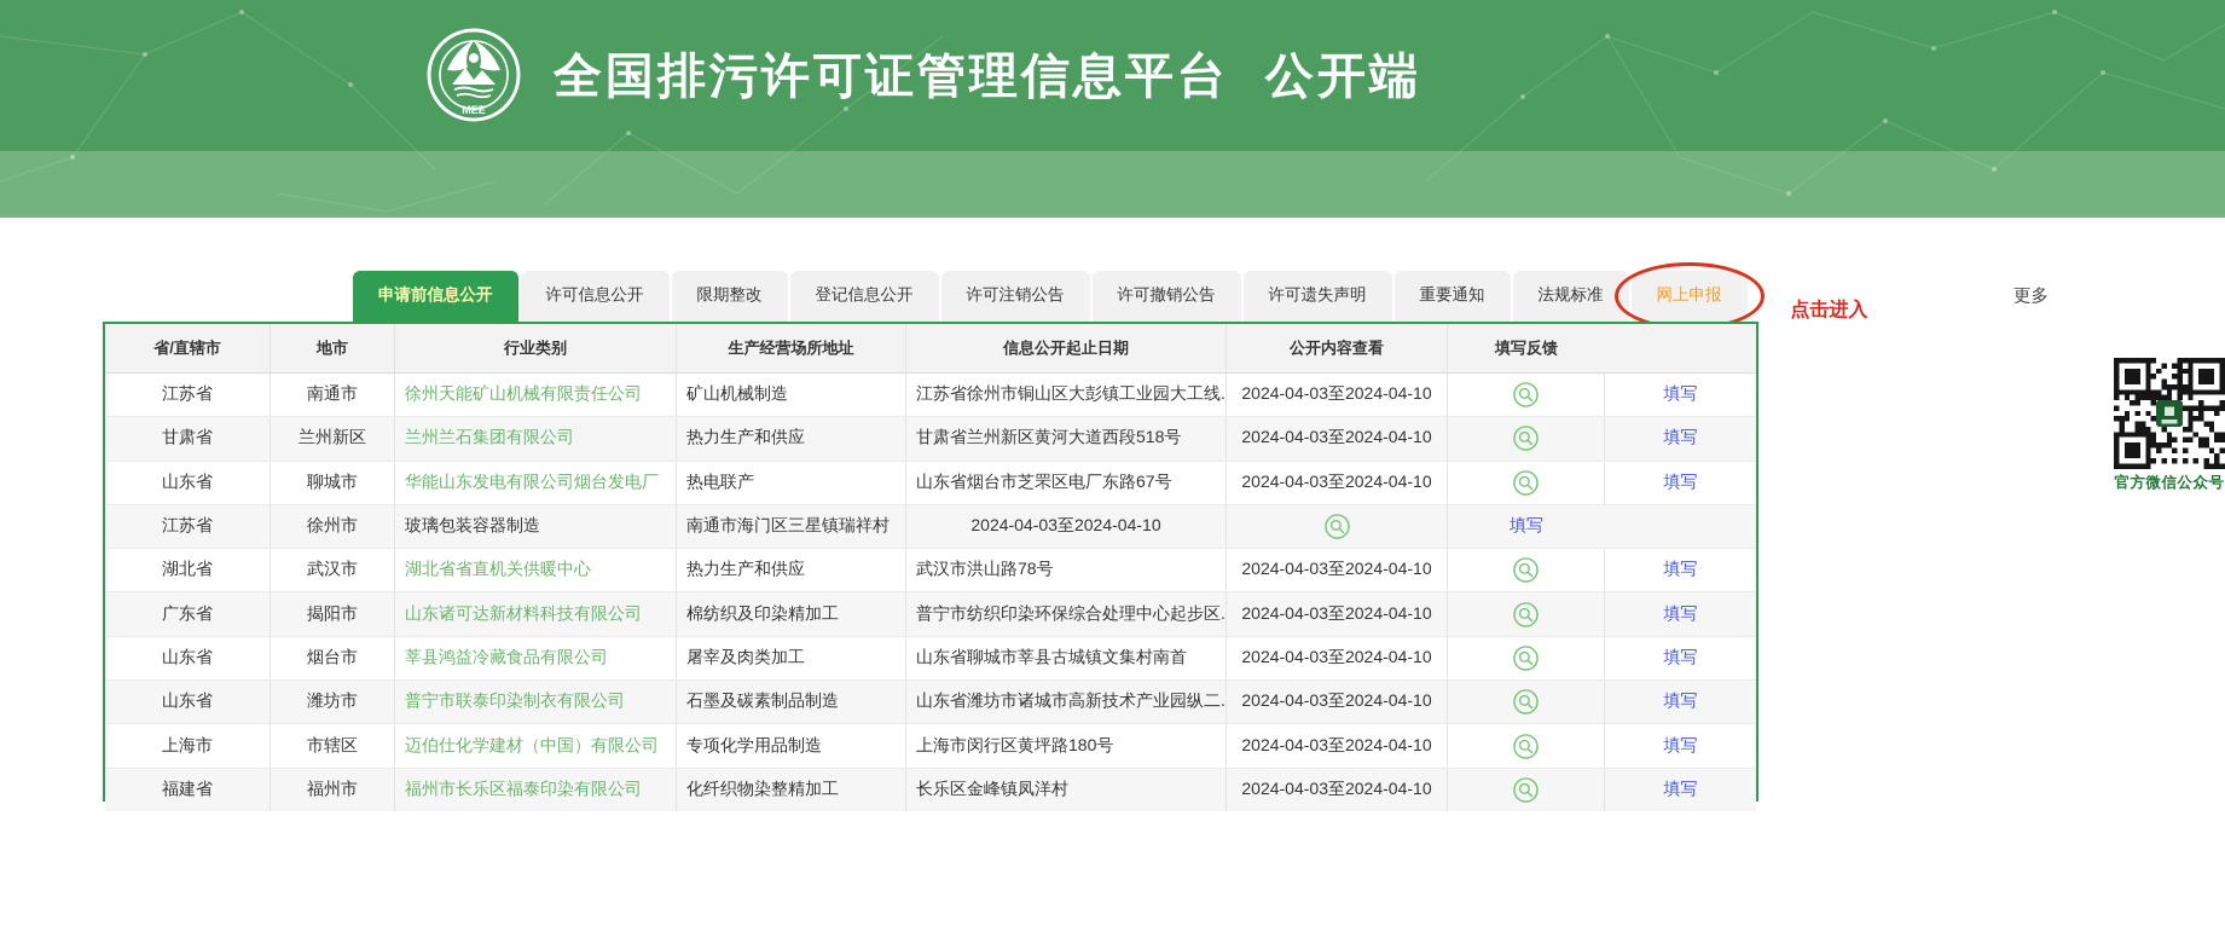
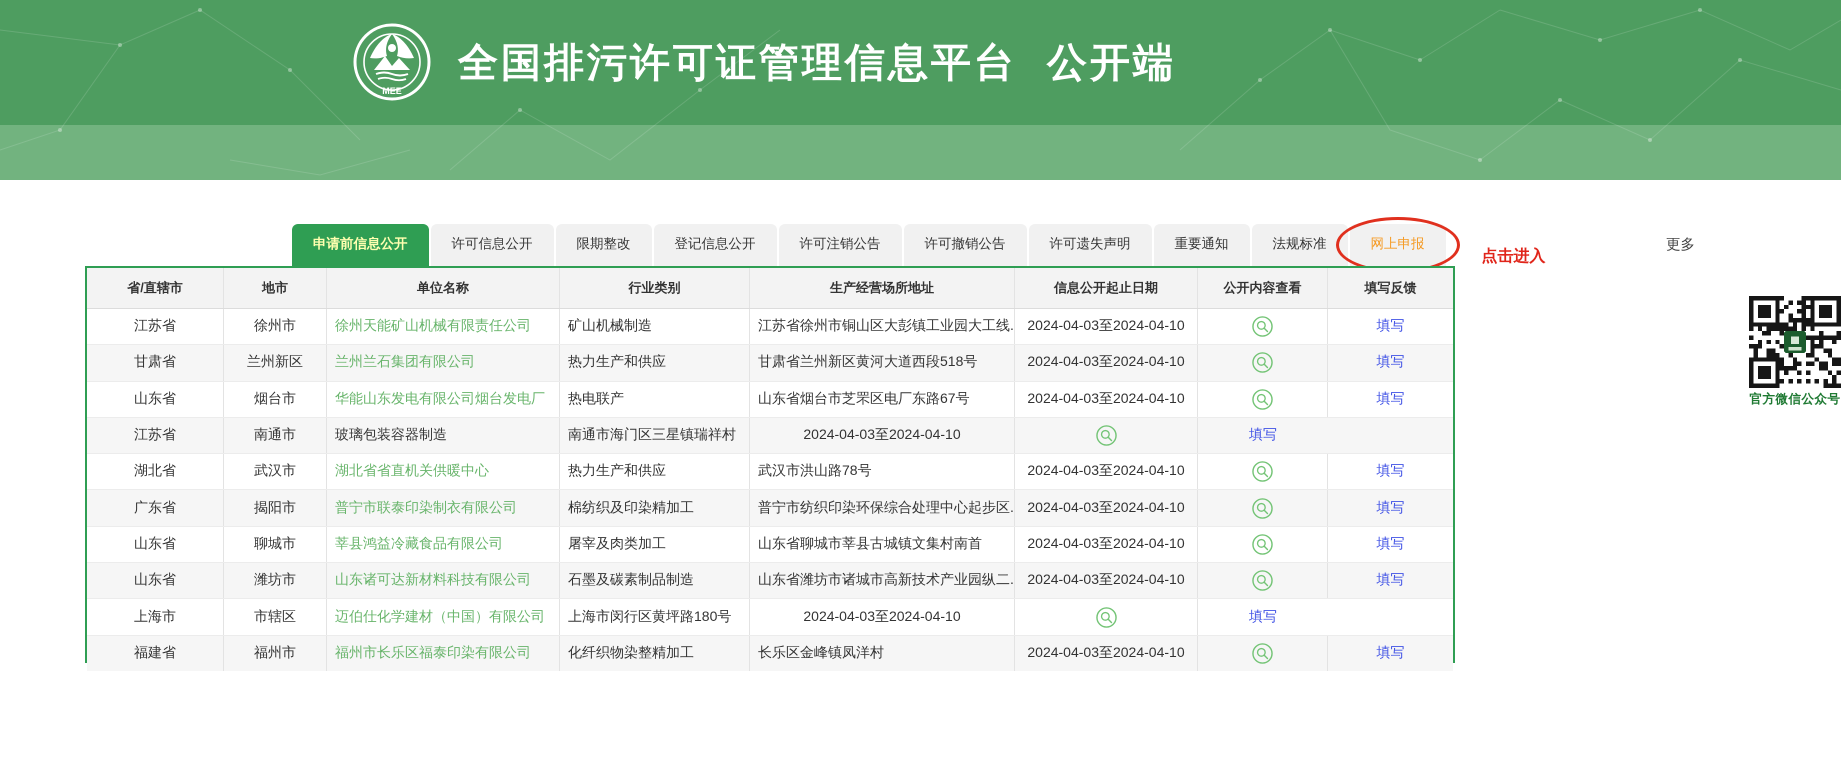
  MEE
  全国排污许可证管理信息平台
  公开端
  申请前信息公开
  许可信息公开
  限期整改
  登记信息公开
  许可注销公告
  许可撤销公告
  许可遗失声明
  重要通知
  法规标准
  网上申报
  点击进入
  更多
  省/直辖市
  地市
+ 单位名称
  行业类别
  生产经营场所地址
  信息公开起止日期
  公开内容查看
  填写反馈
  江苏省
- 南通市
+ 徐州市
  徐州天能矿山机械有限责任公司
  矿山机械制造
  江苏省徐州市铜山区大彭镇工业园大工线.
  2024-04-03至2024-04-10
  填写
  甘肃省
  兰州新区
  兰州兰石集团有限公司
  热力生产和供应
  甘肃省兰州新区黄河大道西段518号
  2024-04-03至2024-04-10
  填写
  山东省
- 聊城市
+ 烟台市
  华能山东发电有限公司烟台发电厂
  热电联产
  山东省烟台市芝罘区电厂东路67号
  2024-04-03至2024-04-10
  填写
  江苏省
- 徐州市
+ 南通市
  玻璃包装容器制造
  南通市海门区三星镇瑞祥村
  2024-04-03至2024-04-10
  填写
  湖北省
  武汉市
  湖北省省直机关供暖中心
  热力生产和供应
  武汉市洪山路78号
  2024-04-03至2024-04-10
  填写
  广东省
  揭阳市
- 山东诸可达新材料科技有限公司
+ 普宁市联泰印染制衣有限公司
  棉纺织及印染精加工
  普宁市纺织印染环保综合处理中心起步区.
  2024-04-03至2024-04-10
  填写
  山东省
- 烟台市
+ 聊城市
  莘县鸿益冷藏食品有限公司
  屠宰及肉类加工
  山东省聊城市莘县古城镇文集村南首
  2024-04-03至2024-04-10
  填写
  山东省
  潍坊市
- 普宁市联泰印染制衣有限公司
+ 山东诸可达新材料科技有限公司
  石墨及碳素制品制造
  山东省潍坊市诸城市高新技术产业园纵二.
  2024-04-03至2024-04-10
  填写
  上海市
  市辖区
  迈伯仕化学建材（中国）有限公司
- 专项化学用品制造
  上海市闵行区黄坪路180号
  2024-04-03至2024-04-10
  填写
  福建省
  福州市
  福州市长乐区福泰印染有限公司
  化纤织物染整精加工
  长乐区金峰镇凤洋村
  2024-04-03至2024-04-10
  填写
  官方微信公众号
